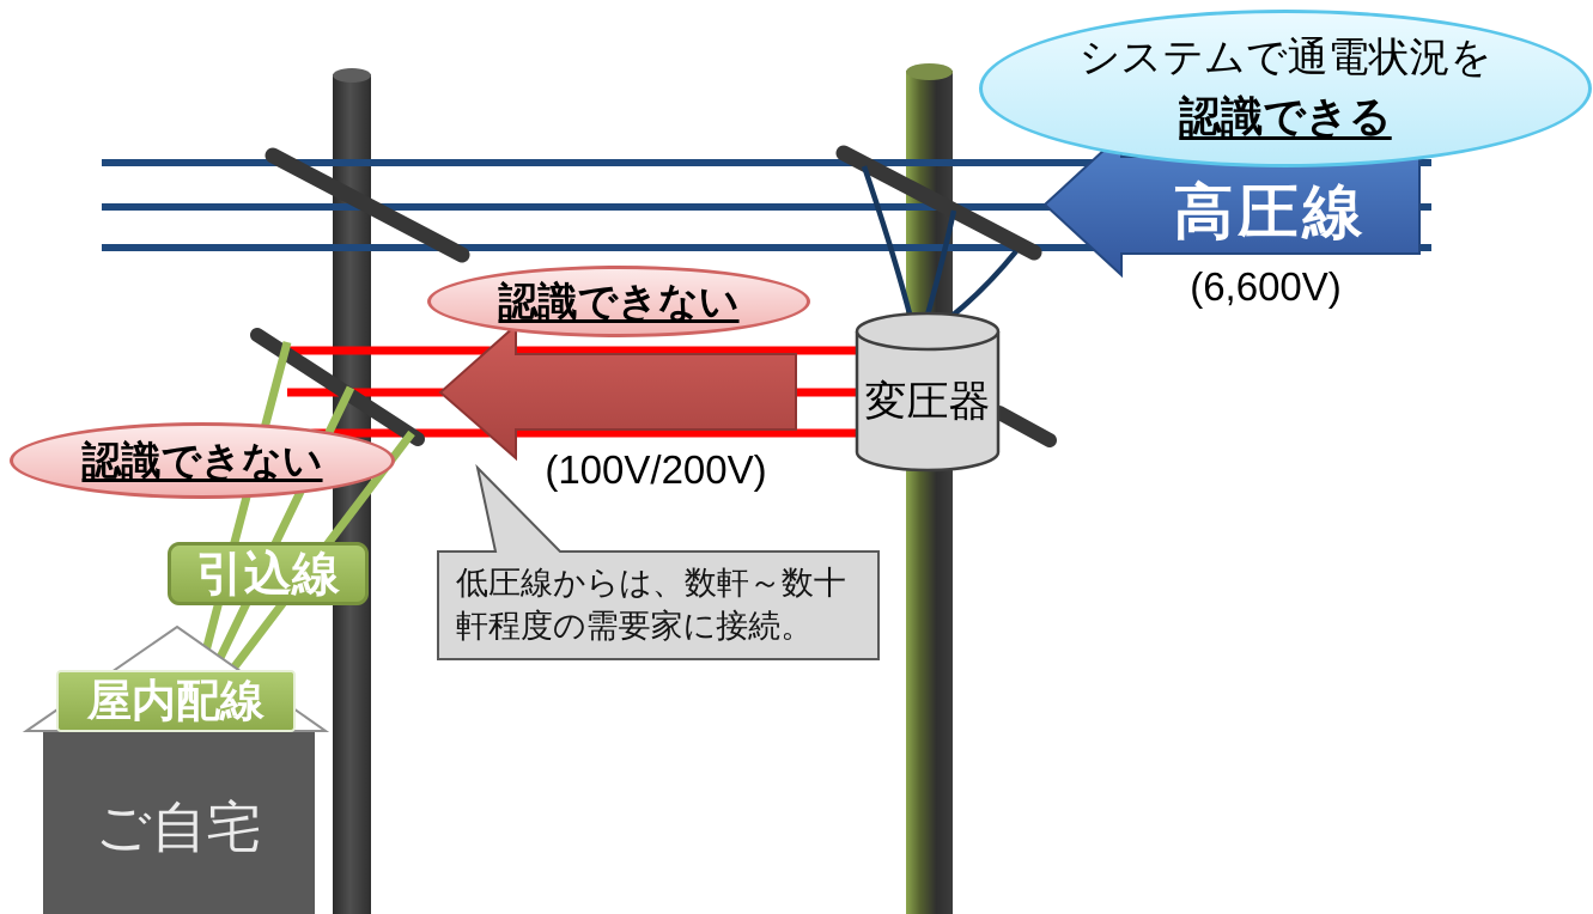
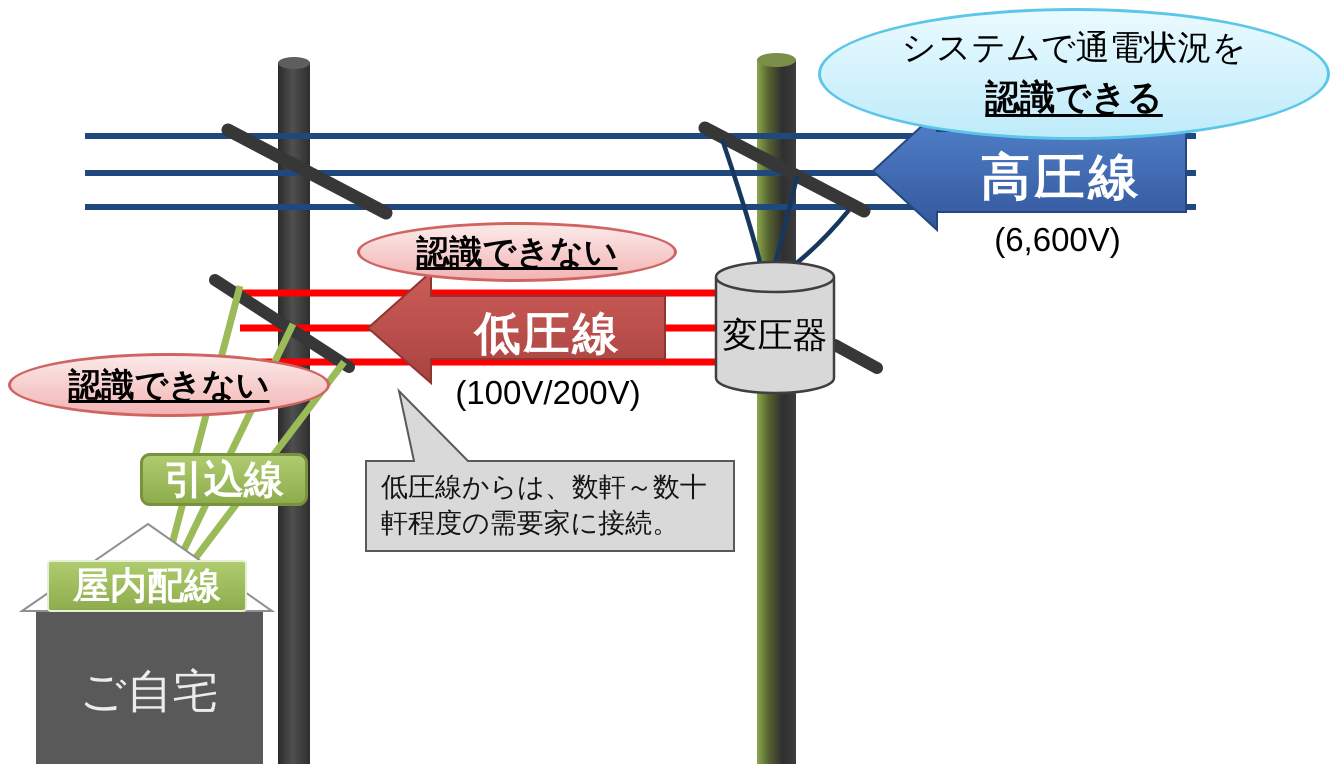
  システムで通電状況を
  認識できる
  高圧線
  (6,600V)
  認識できない
+ 低圧線
  (100V/200V)
  変圧器
  認識できない
  引込線
  低圧線からは、数軒～数十
  軒程度の需要家に接続。
  屋内配線
  ご自宅
